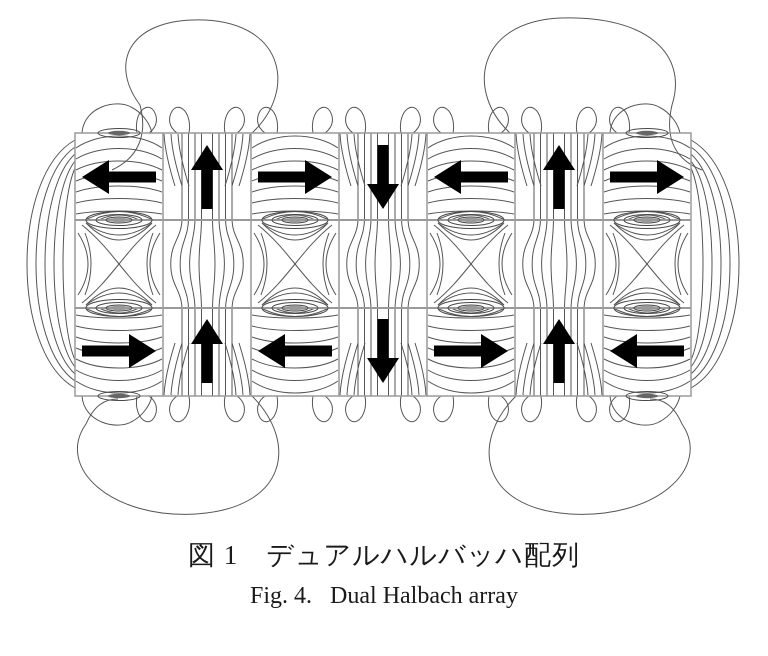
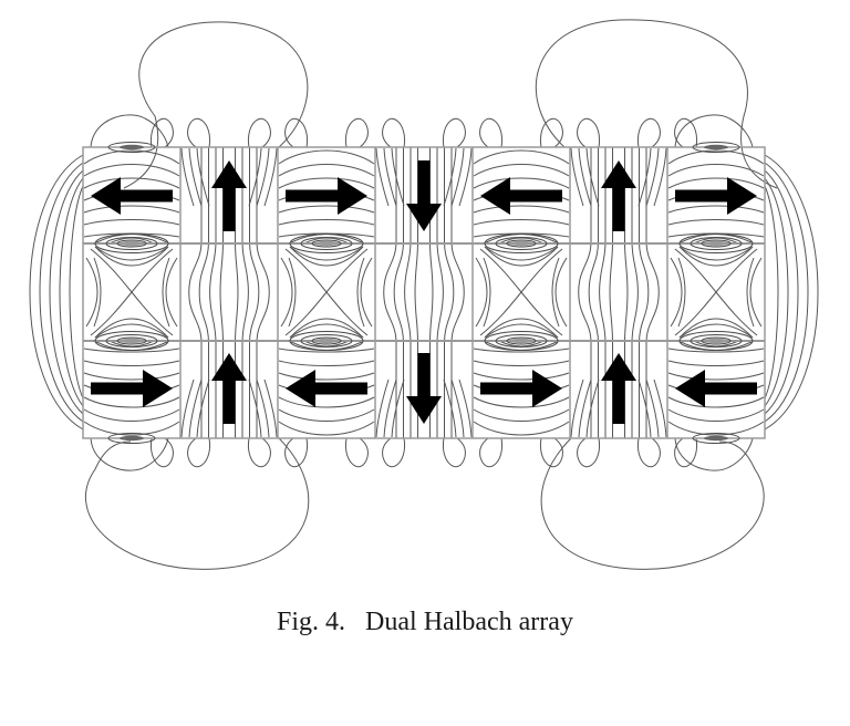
- 図 1 デュアルハルバッハ配列
  Fig. 4. Dual Halbach array
